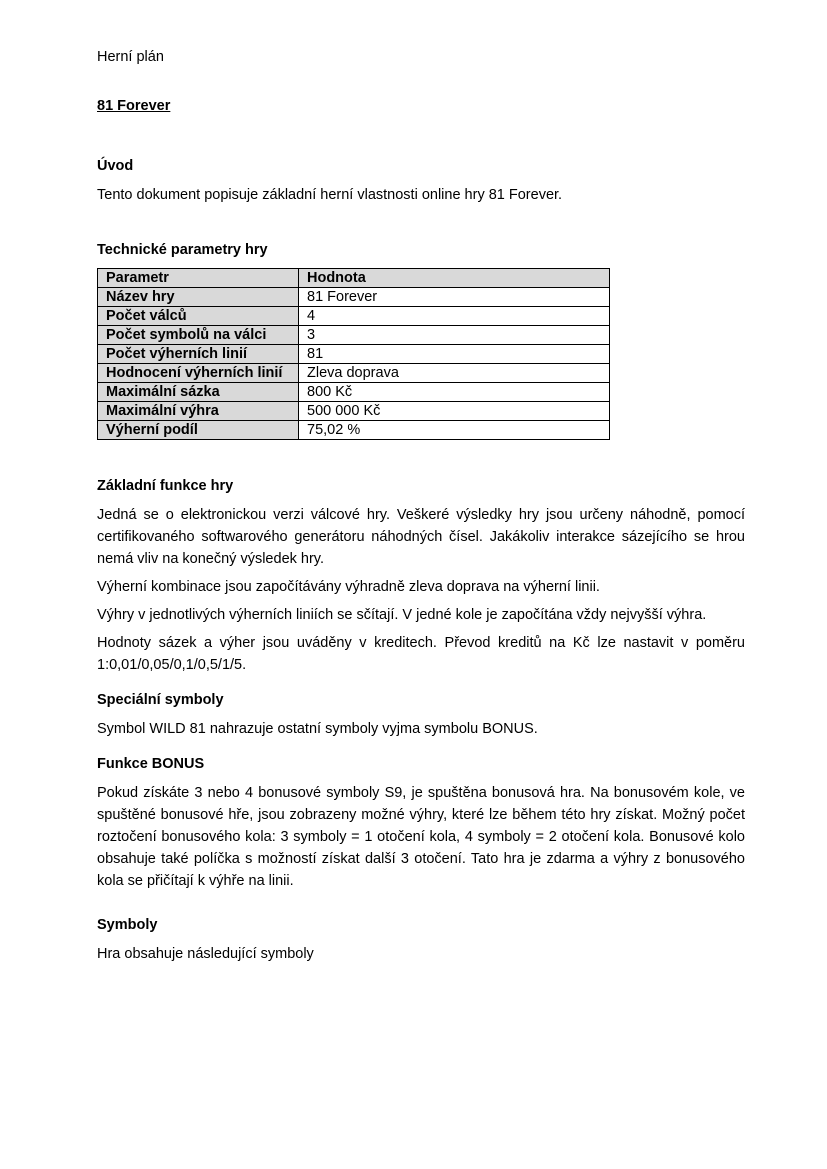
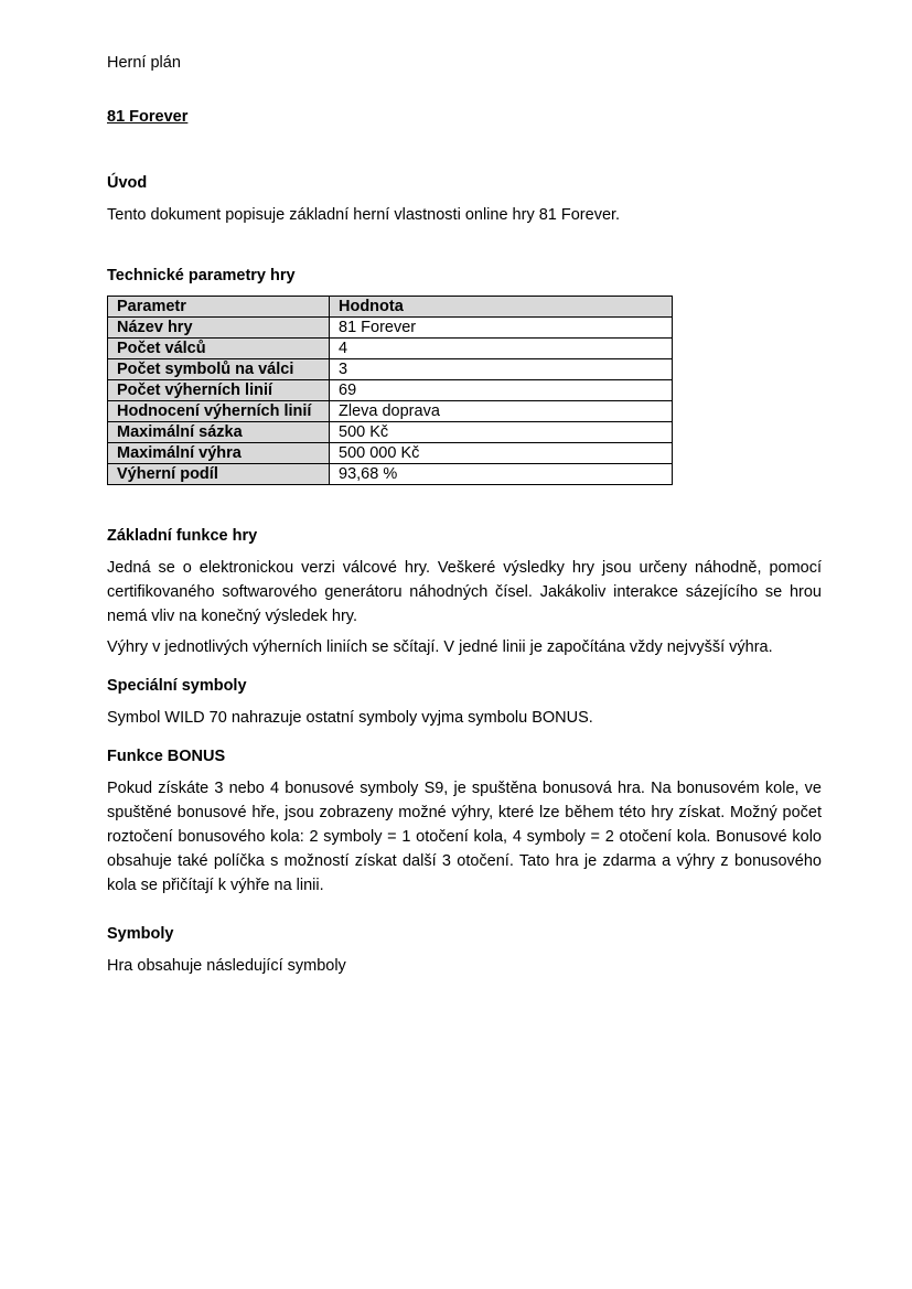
  Herní plán
  81 Forever
  Úvod
  Tento dokument popisuje základní herní vlastnosti online hry 81 Forever.
  Technické parametry hry
  Parametr	Hodnota
  Název hry	81 Forever
  Počet válců	4
  Počet symbolů na válci	3
- Počet výherních linií	81
+ Počet výherních linií	69
  Hodnocení výherních linií	Zleva doprava
- Maximální sázka	800 Kč
+ Maximální sázka	500 Kč
  Maximální výhra	500 000 Kč
- Výherní podíl	75,02 %
+ Výherní podíl	93,68 %
  Základní funkce hry
  Jedná se o elektronickou verzi válcové hry. Veškeré výsledky hry jsou určeny náhodně, pomocí certifikovaného softwarového generátoru náhodných čísel. Jakákoliv interakce sázejícího se hrou nemá vliv na konečný výsledek hry.
- Výherní kombinace jsou započítávány výhradně zleva doprava na výherní linii.
- Výhry v jednotlivých výherních liniích se sčítají. V jedné kole je započítána vždy nejvyšší výhra.
+ Výhry v jednotlivých výherních liniích se sčítají. V jedné linii je započítána vždy nejvyšší výhra.
- Hodnoty sázek a výher jsou uváděny v kreditech. Převod kreditů na Kč lze nastavit v poměru 1:0,01/0,05/0,1/0,5/1/5.
  Speciální symboly
- Symbol WILD 81 nahrazuje ostatní symboly vyjma symbolu BONUS.
+ Symbol WILD 70 nahrazuje ostatní symboly vyjma symbolu BONUS.
  Funkce BONUS
- Pokud získáte 3 nebo 4 bonusové symboly S9, je spuštěna bonusová hra. Na bonusovém kole, ve spuštěné bonusové hře, jsou zobrazeny možné výhry, které lze během této hry získat. Možný počet roztočení bonusového kola: 3 symboly = 1 otočení kola, 4 symboly = 2 otočení kola. Bonusové kolo obsahuje také políčka s možností získat další 3 otočení. Tato hra je zdarma a výhry z bonusového kola se přičítají k výhře na linii.
+ Pokud získáte 3 nebo 4 bonusové symboly S9, je spuštěna bonusová hra. Na bonusovém kole, ve spuštěné bonusové hře, jsou zobrazeny možné výhry, které lze během této hry získat. Možný počet roztočení bonusového kola: 2 symboly = 1 otočení kola, 4 symboly = 2 otočení kola. Bonusové kolo obsahuje také políčka s možností získat další 3 otočení. Tato hra je zdarma a výhry z bonusového kola se přičítají k výhře na linii.
  Symboly
  Hra obsahuje následující symboly
